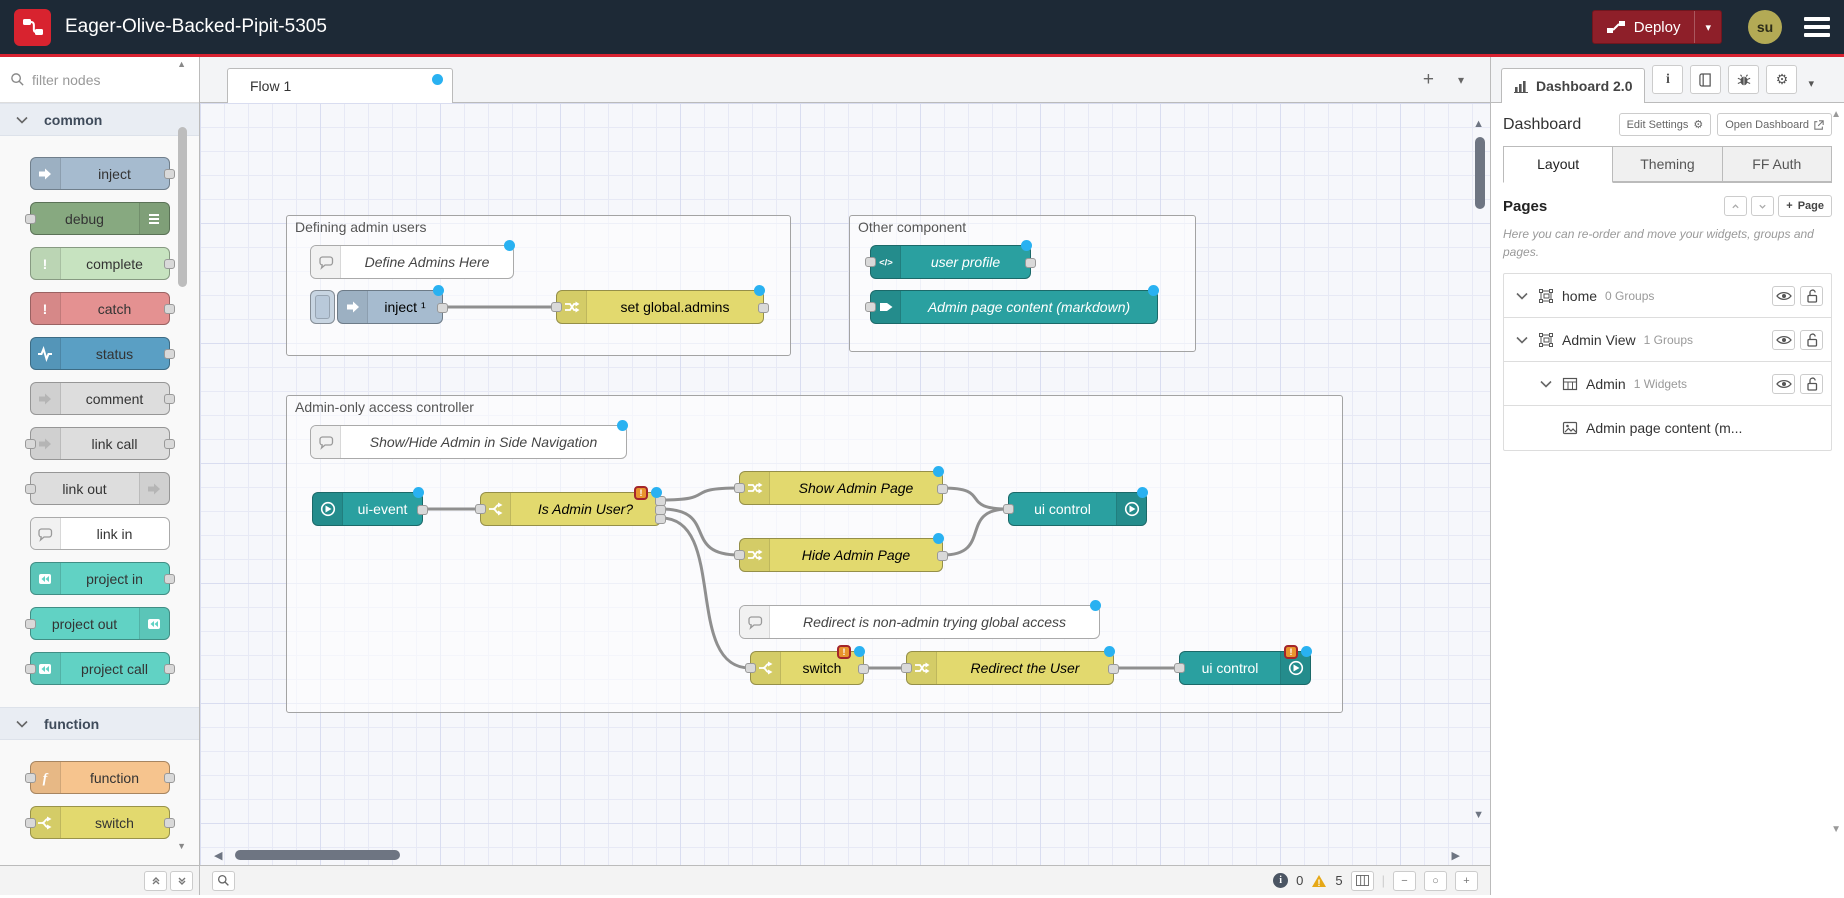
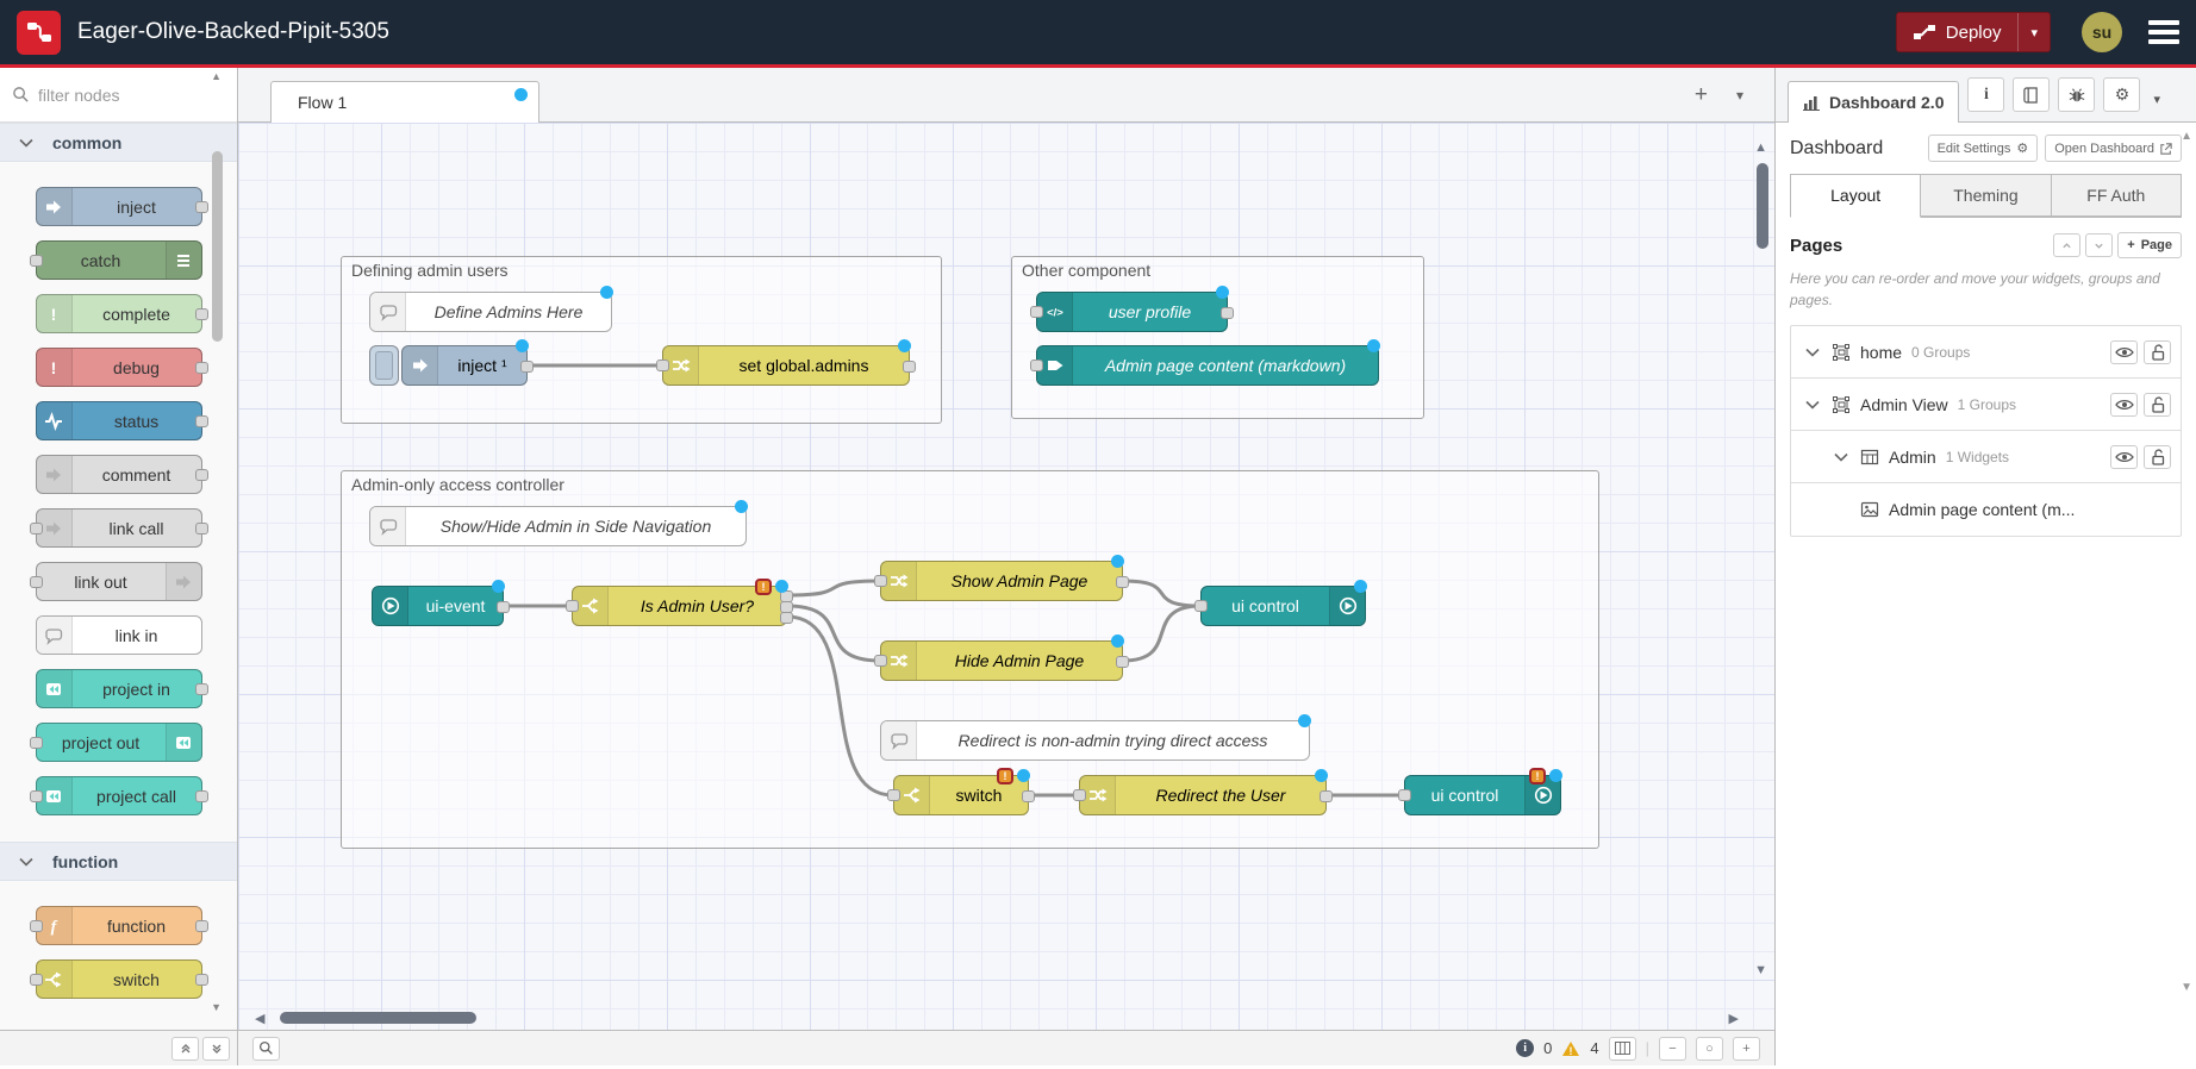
  Eager-Olive-Backed-Pipit-5305
  Deploy
  ▾
  su
  filter nodes
  common
  inject
- debug
+ catch
  !
  complete
  !
- catch
+ debug
  status
  comment
  link call
  link out
  link in
  project in
  project out
  project call
  function
  f
  function
  switch
  ▲
  ▼
  Flow 1
  +
  ▾
  ▲
  ▼
  ◀
  ▶
  Defining admin users
  Other component
  Admin-only access controller
  Define Admins Here
  inject ¹
  set global.admins
  </>
  user profile
  Admin page content (markdown)
  Show/Hide Admin in Side Navigation
  ui-event
  Is Admin User?
  !
  Show Admin Page
  Hide Admin Page
  ui control
- Redirect is non-admin trying global access
+ Redirect is non-admin trying direct access
  switch
  !
  Redirect the User
  ui control
  !
  i
  0
  !
- 5
+ 4
  |
  −
  ○
  +
  Dashboard 2.0
  i
  ⚙
  ▾
  Dashboard
  Edit Settings
  ⚙
  Open Dashboard
  Layout
  Theming
  FF Auth
  Pages
  +
  Page
  Here you can re-order and move your widgets, groups and pages.
  home
  0 Groups
  Admin View
  1 Groups
  Admin
  1 Widgets
  Admin page content (m...
  ▲
  ▼
